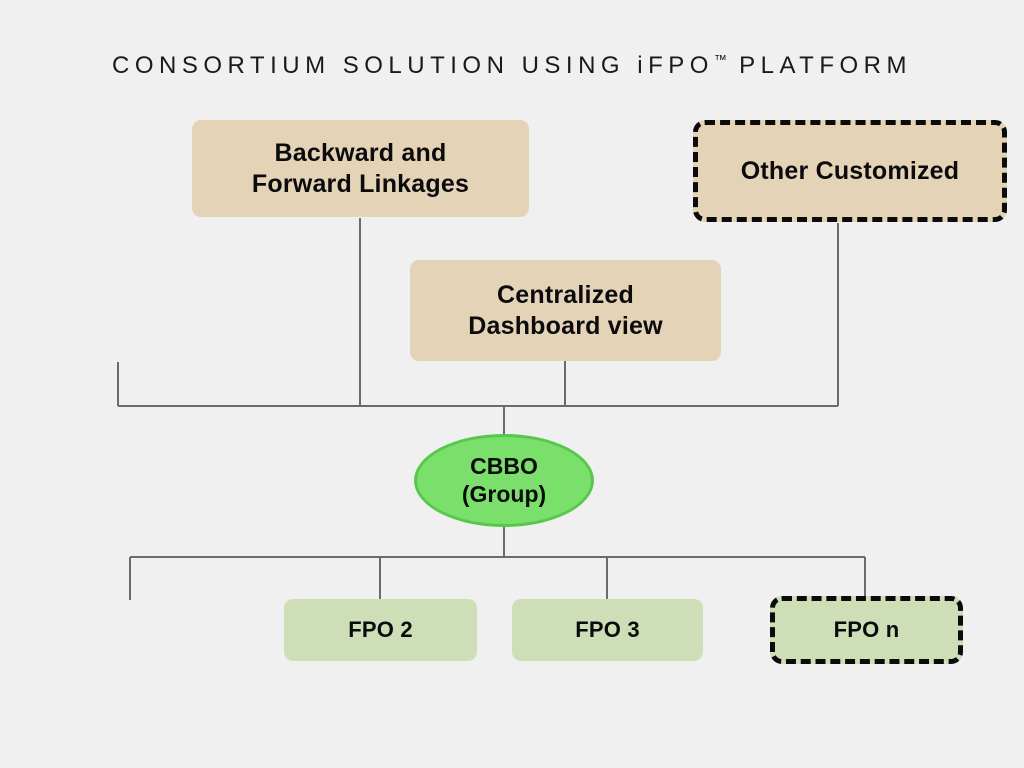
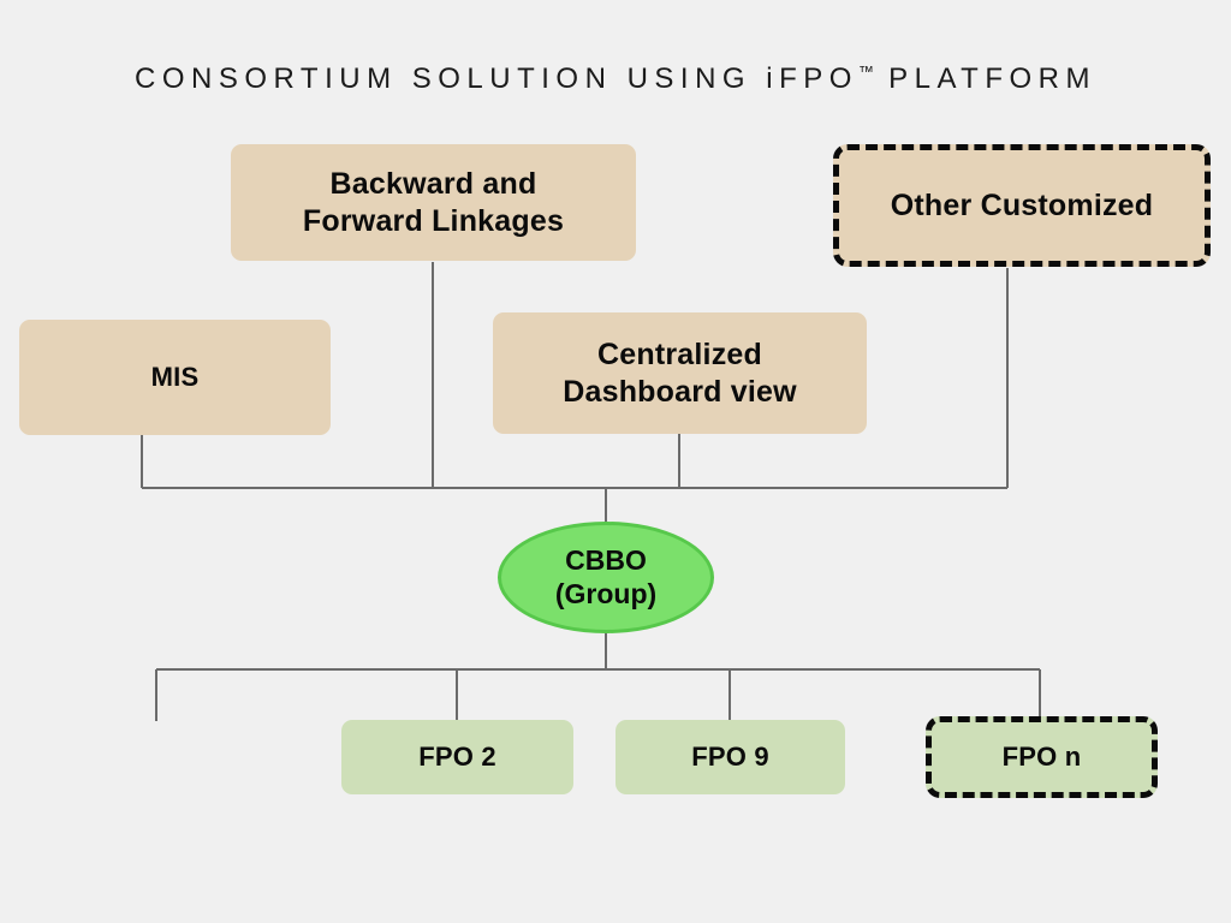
  CONSORTIUM SOLUTION USING iFPO™ PLATFORM
  Backward and
  Forward Linkages
  Other Customized
+ MIS
  Centralized
  Dashboard view
  CBBO
  (Group)
  FPO 2
- FPO 3
+ FPO 9
  FPO n
